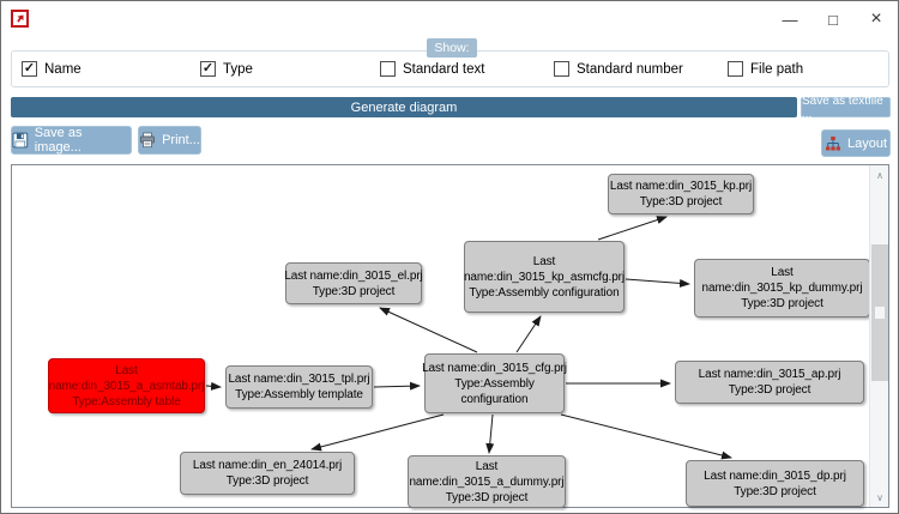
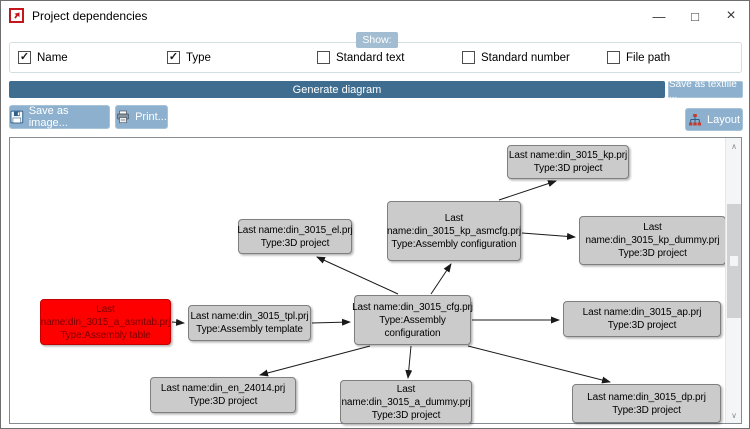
+ Project dependencies
  —
  □
  ×
  Show:
  ✓
  Name
  ✓
  Type
  Standard text
  Standard number
  File path
  Generate diagram
  Save as textfile ...
  Save as image...
  Print...
  Layout
  Last name:din_3015_kp.prj
  Type:3D project
  Last
  name:din_3015_kp_asmcfg.prj
  Type:Assembly configuration
  Last
  name:din_3015_kp_dummy.prj
  Type:3D project
  Last name:din_3015_el.prj
  Type:3D project
  Last
  name:din_3015_a_asmtab.prj
  Type:Assembly table
  Last name:din_3015_tpl.prj
  Type:Assembly template
  Last name:din_3015_cfg.prj
  Type:Assembly
  configuration
  Last name:din_3015_ap.prj
  Type:3D project
  Last name:din_en_24014.prj
  Type:3D project
  Last
  name:din_3015_a_dummy.prj
  Type:3D project
  Last name:din_3015_dp.prj
  Type:3D project
  ∧
  ∨
